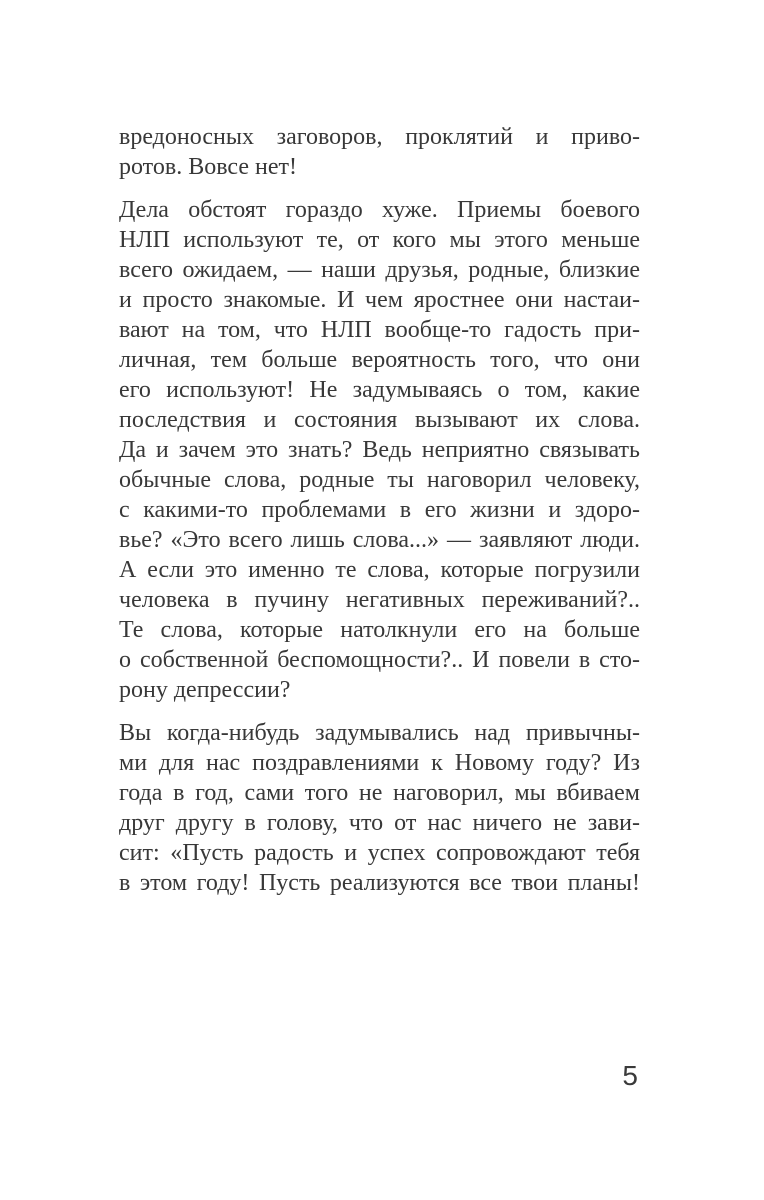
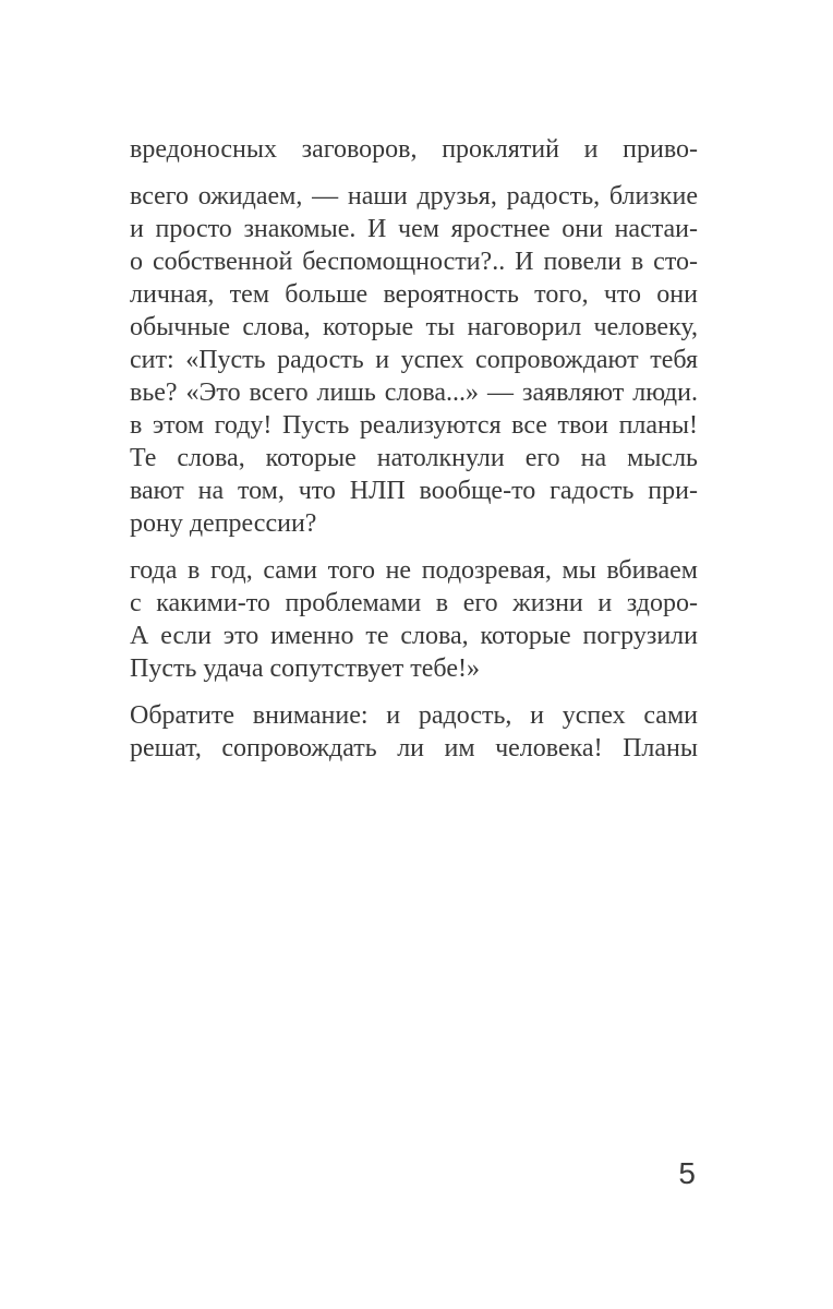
  вредоносных заговоров, проклятий и приво-
- ротов. Вовсе нет!
- Дела обстоят гораздо хуже. Приемы боевого
- НЛП используют те, от кого мы этого меньше
- всего ожидаем, — наши друзья, родные, близкие
+ всего ожидаем, — наши друзья, радость, близкие
  и просто знакомые. И чем яростнее они настаи-
- вают на том, что НЛП вообще-то гадость при-
+ о собственной беспомощности?.. И повели в сто-
  личная, тем больше вероятность того, что они
- его используют! Не задумываясь о том, какие
- последствия и состояния вызывают их слова.
- Да и зачем это знать? Ведь неприятно связывать
- обычные слова, родные ты наговорил человеку,
+ обычные слова, которые ты наговорил человеку,
- с какими-то проблемами в его жизни и здоро-
+ сит: «Пусть радость и успех сопровождают тебя
  вье? «Это всего лишь слова...» — заявляют люди.
- А если это именно те слова, которые погрузили
+ в этом году! Пусть реализуются все твои планы!
- человека в пучину негативных переживаний?..
- Те слова, которые натолкнули его на больше
+ Те слова, которые натолкнули его на мысль
- о собственной беспомощности?.. И повели в сто-
+ вают на том, что НЛП вообще-то гадость при-
  рону депрессии?
- Вы когда-нибудь задумывались над привычны-
- ми для нас поздравлениями к Новому году? Из
- года в год, сами того не наговорил, мы вбиваем
+ года в год, сами того не подозревая, мы вбиваем
- друг другу в голову, что от нас ничего не зави-
- сит: «Пусть радость и успех сопровождают тебя
+ с какими-то проблемами в его жизни и здоро-
- в этом году! Пусть реализуются все твои планы!
+ А если это именно те слова, которые погрузили
+ Пусть удача сопутствует тебе!»
+ Обратите внимание: и радость, и успех сами
+ решат, сопровождать ли им человека! Планы
  5
